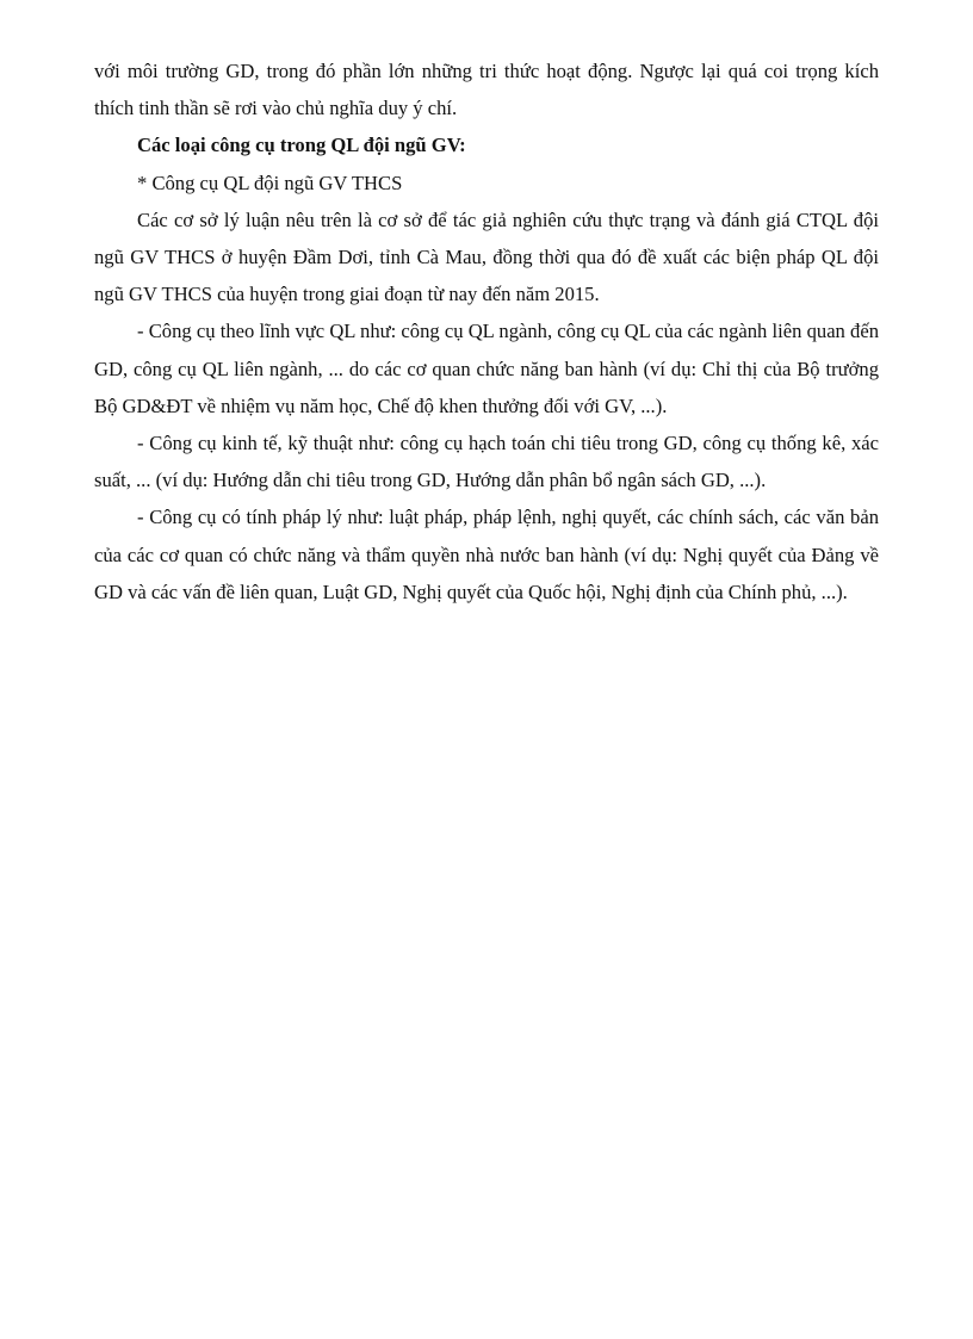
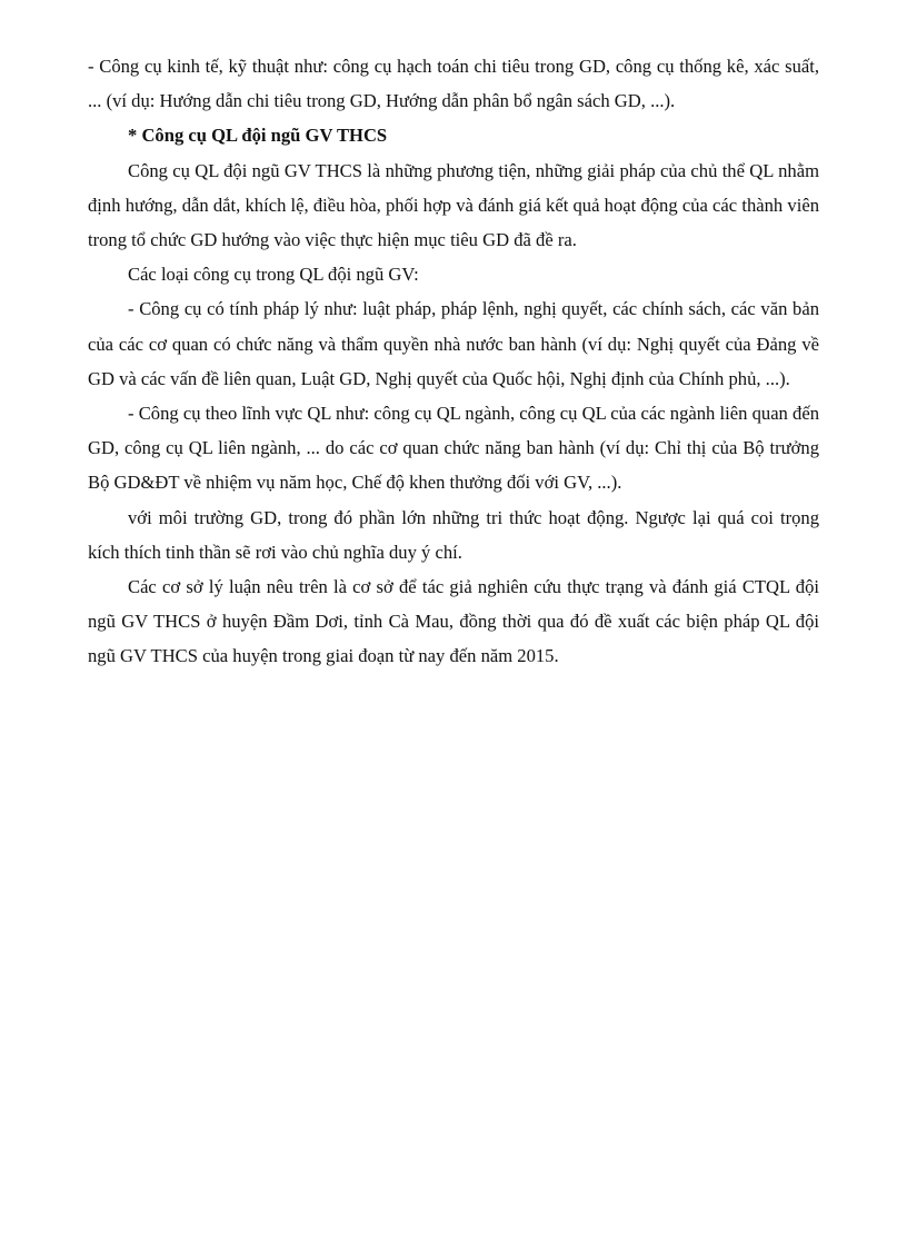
- với môi trường GD, trong đó phần lớn những tri thức hoạt động. Ngược lại quá coi trọng kích thích tinh thần sẽ rơi vào chủ nghĩa duy ý chí.
+ - Công cụ kinh tế, kỹ thuật như: công cụ hạch toán chi tiêu trong GD, công cụ thống kê, xác suất, ... (ví dụ: Hướng dẫn chi tiêu trong GD, Hướng dẫn phân bổ ngân sách GD, ...).
- Các loại công cụ trong QL đội ngũ GV:
+ * Công cụ QL đội ngũ GV THCS
+ Công cụ QL đội ngũ GV THCS là những phương tiện, những giải pháp của chủ thể QL nhằm định hướng, dẫn dắt, khích lệ, điều hòa, phối hợp và đánh giá kết quả hoạt động của các thành viên trong tổ chức GD hướng vào việc thực hiện mục tiêu GD đã đề ra.
- * Công cụ QL đội ngũ GV THCS
+ Các loại công cụ trong QL đội ngũ GV:
- Các cơ sở lý luận nêu trên là cơ sở để tác giả nghiên cứu thực trạng và đánh giá CTQL đội ngũ GV THCS ở huyện Đầm Dơi, tỉnh Cà Mau, đồng thời qua đó đề xuất các biện pháp QL đội ngũ GV THCS của huyện trong giai đoạn từ nay đến năm 2015.
+ - Công cụ có tính pháp lý như: luật pháp, pháp lệnh, nghị quyết, các chính sách, các văn bản của các cơ quan có chức năng và thẩm quyền nhà nước ban hành (ví dụ: Nghị quyết của Đảng về GD và các vấn đề liên quan, Luật GD, Nghị quyết của Quốc hội, Nghị định của Chính phủ, ...).
  - Công cụ theo lĩnh vực QL như: công cụ QL ngành, công cụ QL của các ngành liên quan đến GD, công cụ QL liên ngành, ... do các cơ quan chức năng ban hành (ví dụ: Chỉ thị của Bộ trưởng Bộ GD&ĐT về nhiệm vụ năm học, Chế độ khen thưởng đối với GV, ...).
- - Công cụ kinh tế, kỹ thuật như: công cụ hạch toán chi tiêu trong GD, công cụ thống kê, xác suất, ... (ví dụ: Hướng dẫn chi tiêu trong GD, Hướng dẫn phân bổ ngân sách GD, ...).
+ với môi trường GD, trong đó phần lớn những tri thức hoạt động. Ngược lại quá coi trọng kích thích tinh thần sẽ rơi vào chủ nghĩa duy ý chí.
- - Công cụ có tính pháp lý như: luật pháp, pháp lệnh, nghị quyết, các chính sách, các văn bản của các cơ quan có chức năng và thẩm quyền nhà nước ban hành (ví dụ: Nghị quyết của Đảng về GD và các vấn đề liên quan, Luật GD, Nghị quyết của Quốc hội, Nghị định của Chính phủ, ...).
+ Các cơ sở lý luận nêu trên là cơ sở để tác giả nghiên cứu thực trạng và đánh giá CTQL đội ngũ GV THCS ở huyện Đầm Dơi, tỉnh Cà Mau, đồng thời qua đó đề xuất các biện pháp QL đội ngũ GV THCS của huyện trong giai đoạn từ nay đến năm 2015.
